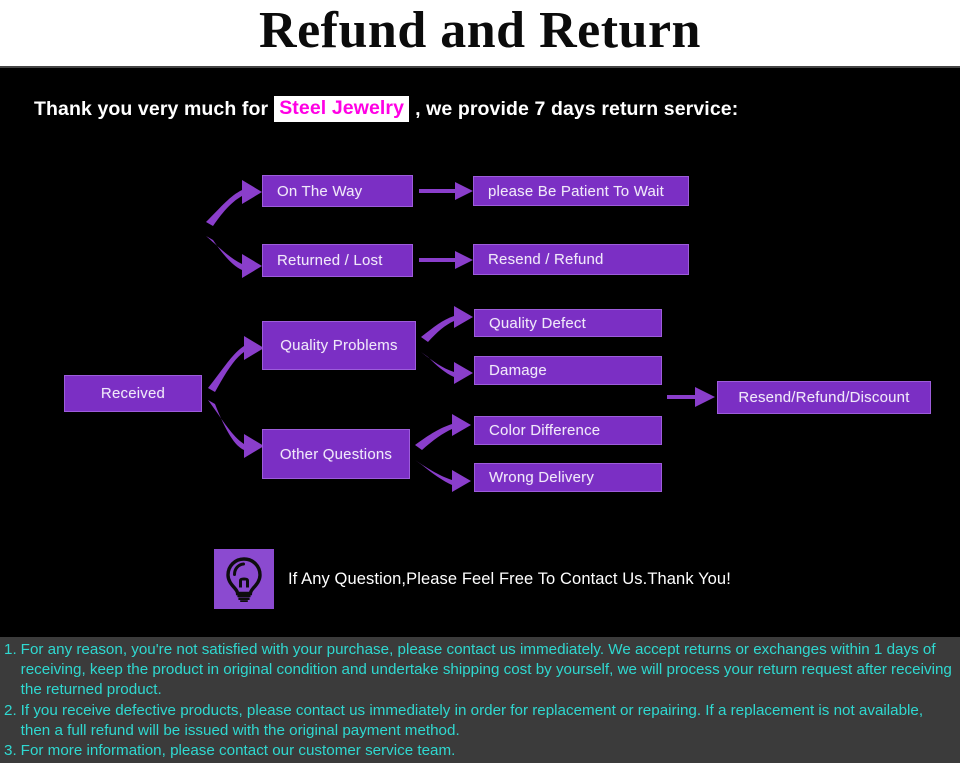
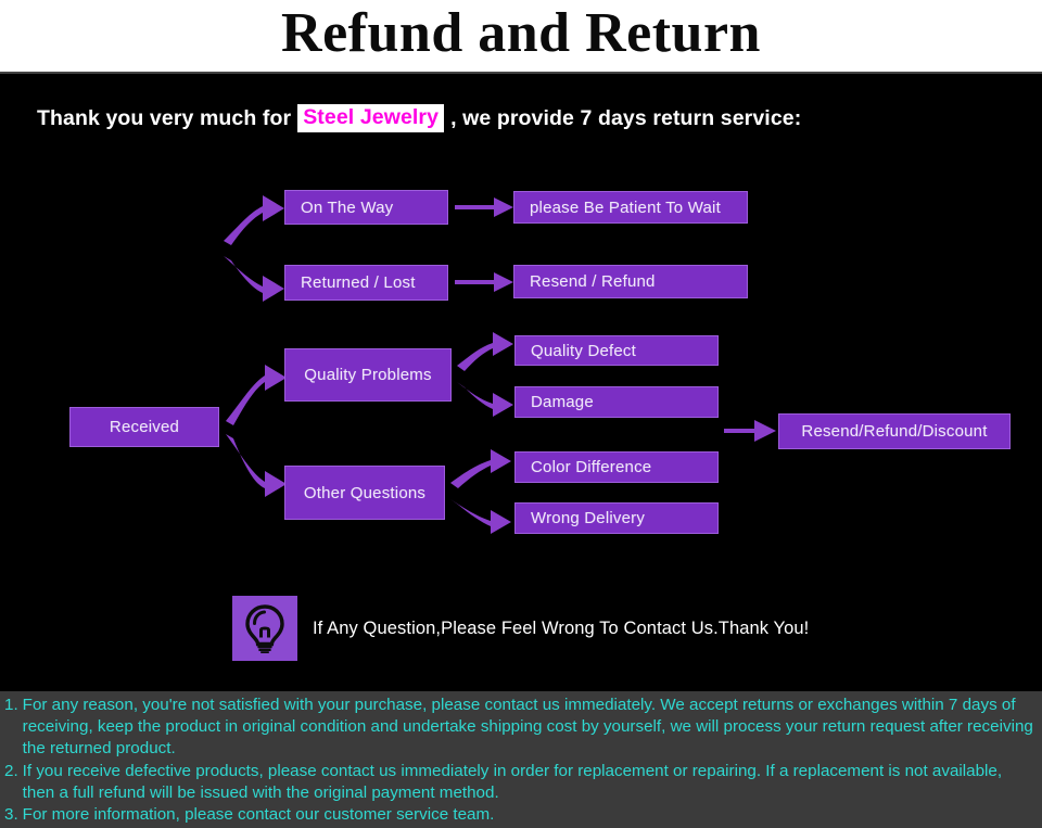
  Refund and Return
  Thank you very much for
  Steel Jewelry
  , we provide 7 days return service:
  On The Way
  Returned / Lost
  please Be Patient To Wait
  Resend / Refund
  Received
  Quality Problems
  Other Questions
  Quality Defect
  Damage
  Color Difference
  Wrong Delivery
  Resend/Refund/Discount
- If Any Question,Please Feel Free To Contact Us.Thank You!
+ If Any Question,Please Feel Wrong To Contact Us.Thank You!
  1.
- For any reason, you're not satisfied with your purchase, please contact us immediately. We accept returns or exchanges within 1 days of receiving, keep the product in original condition and undertake shipping cost by yourself, we will process your return request after receiving the returned product.
+ For any reason, you're not satisfied with your purchase, please contact us immediately. We accept returns or exchanges within 7 days of receiving, keep the product in original condition and undertake shipping cost by yourself, we will process your return request after receiving the returned product.
  2.
  If you receive defective products, please contact us immediately in order for replacement or repairing. If a replacement is not available, then a full refund will be issued with the original payment method.
  3.
  For more information, please contact our customer service team.
